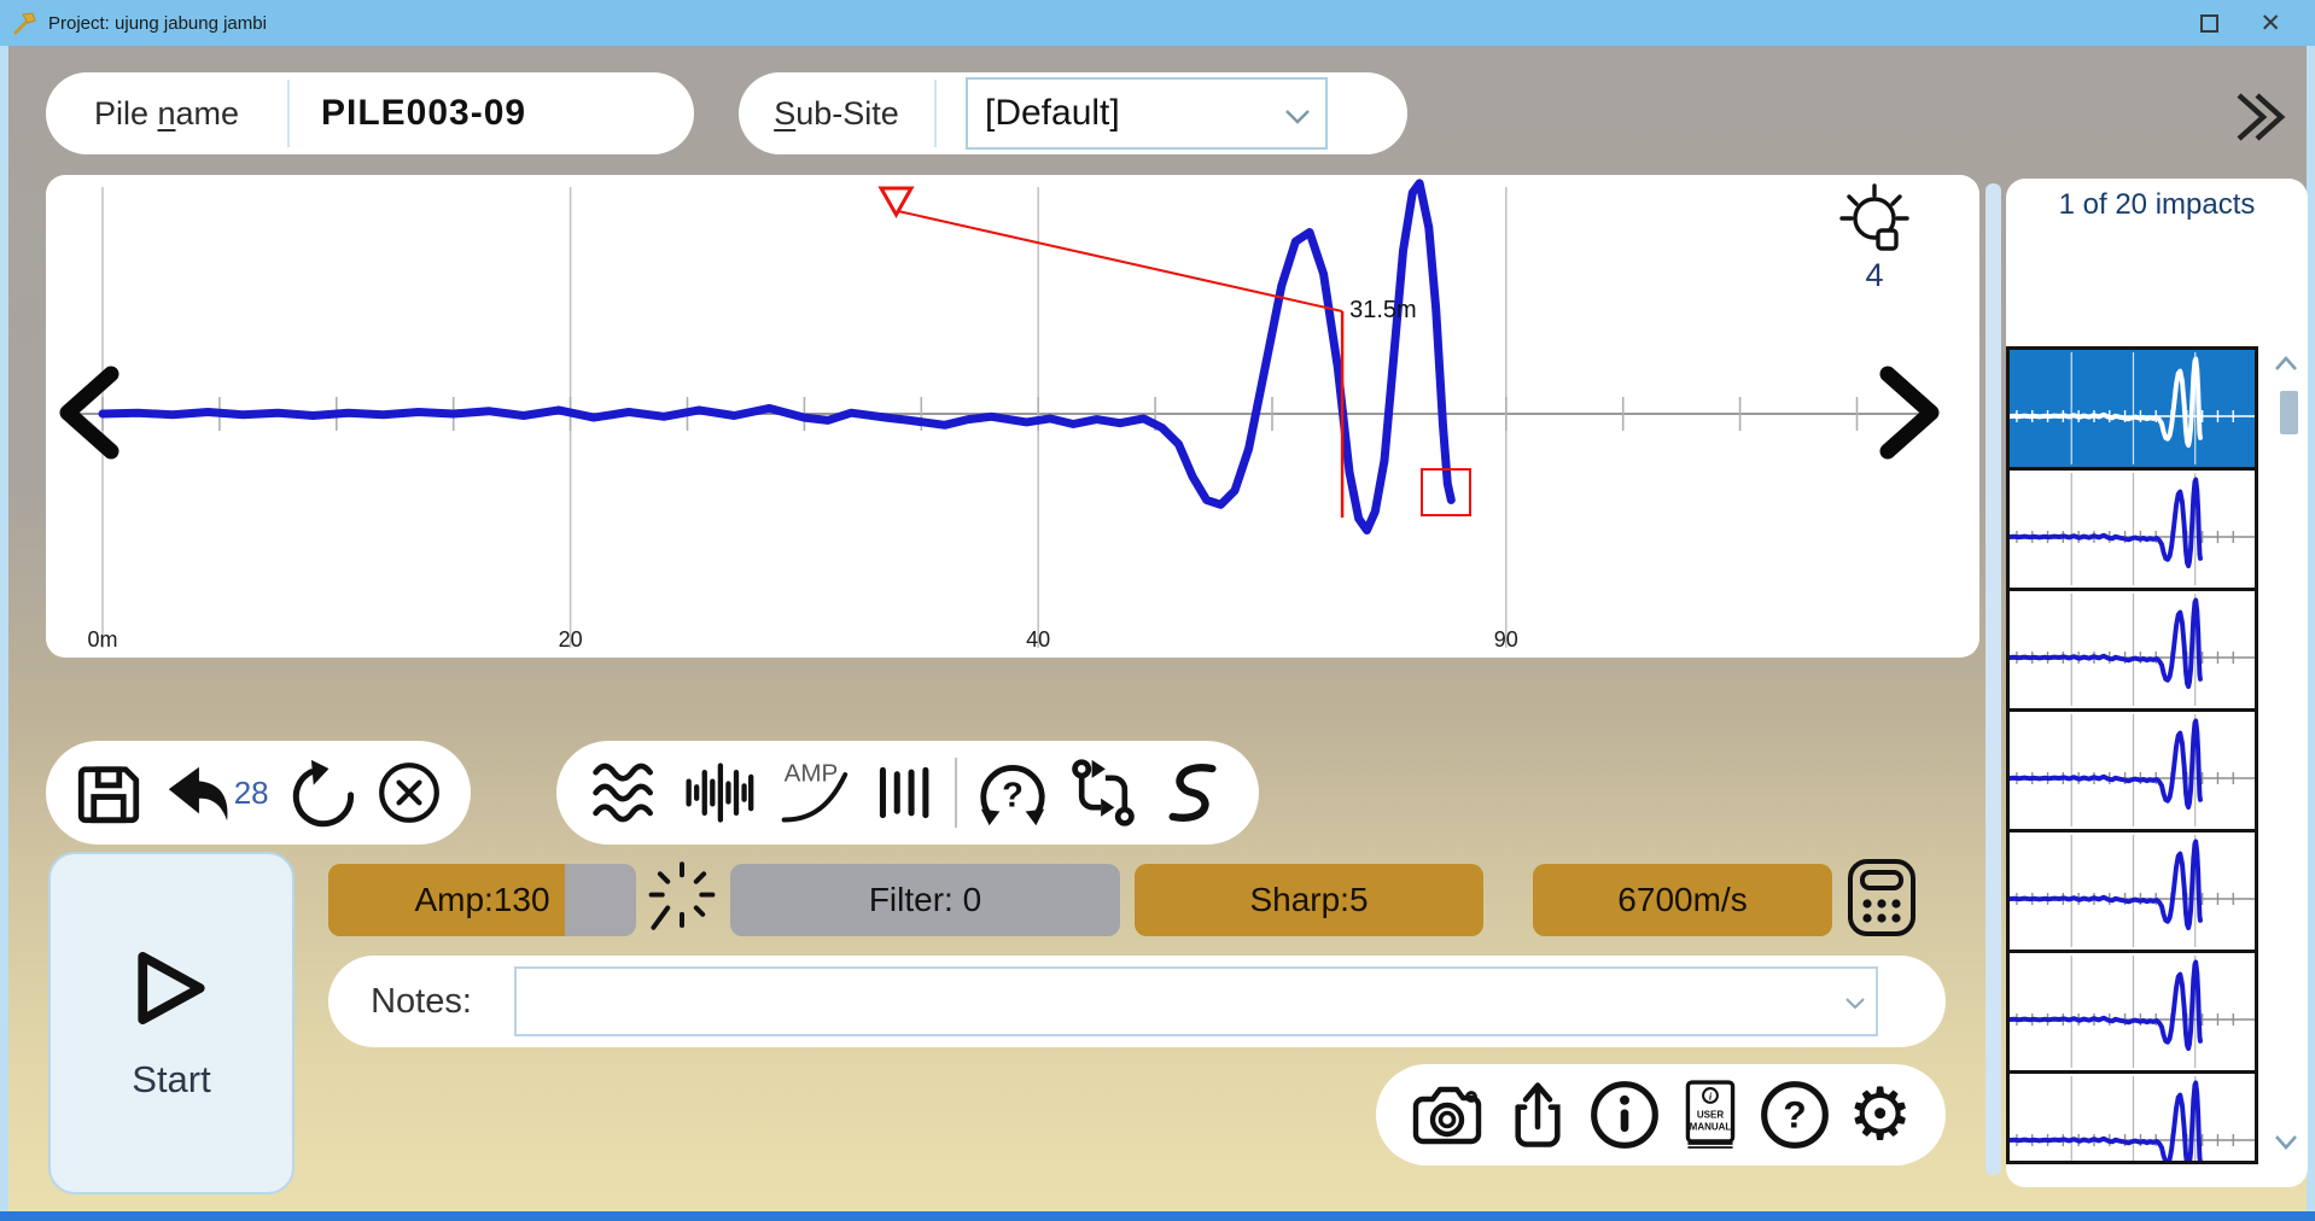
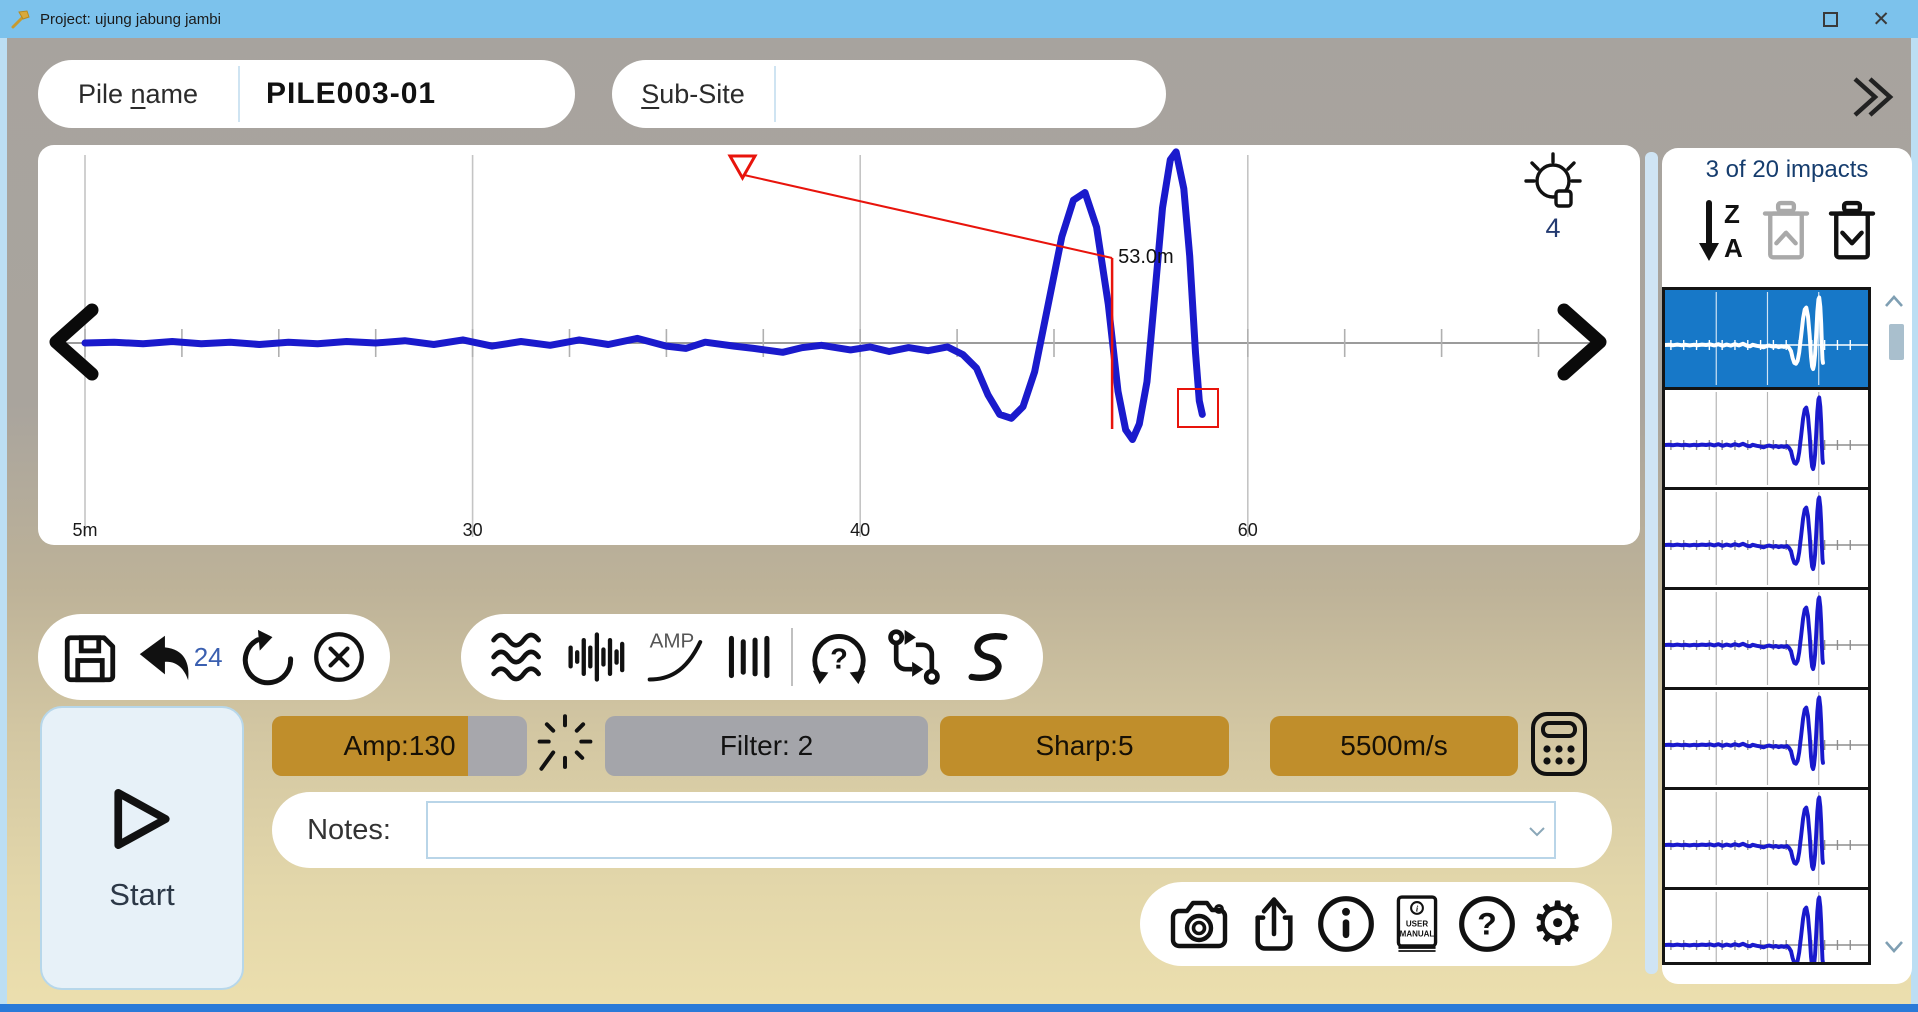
  Project: ujung jabung jambi
  ✕
  Pile name
- PILE003-09
+ PILE003-01
  Sub-Site
- [Default]
- 0m
+ 5m
- 20
+ 30
  40
- 90
+ 60
- 31.5m
+ 53.0m
  4
- 1 of 20 impacts
+ 3 of 20 impacts
+ Z
+ A
- 28
+ 24
  AMP
  ?
  Start
  Amp:130
- Filter: 0
+ Filter: 2
  Sharp:5
- 6700m/s
+ 5500m/s
  Notes:
  i
  USER
  MANUAL
  ?
  ⚙
